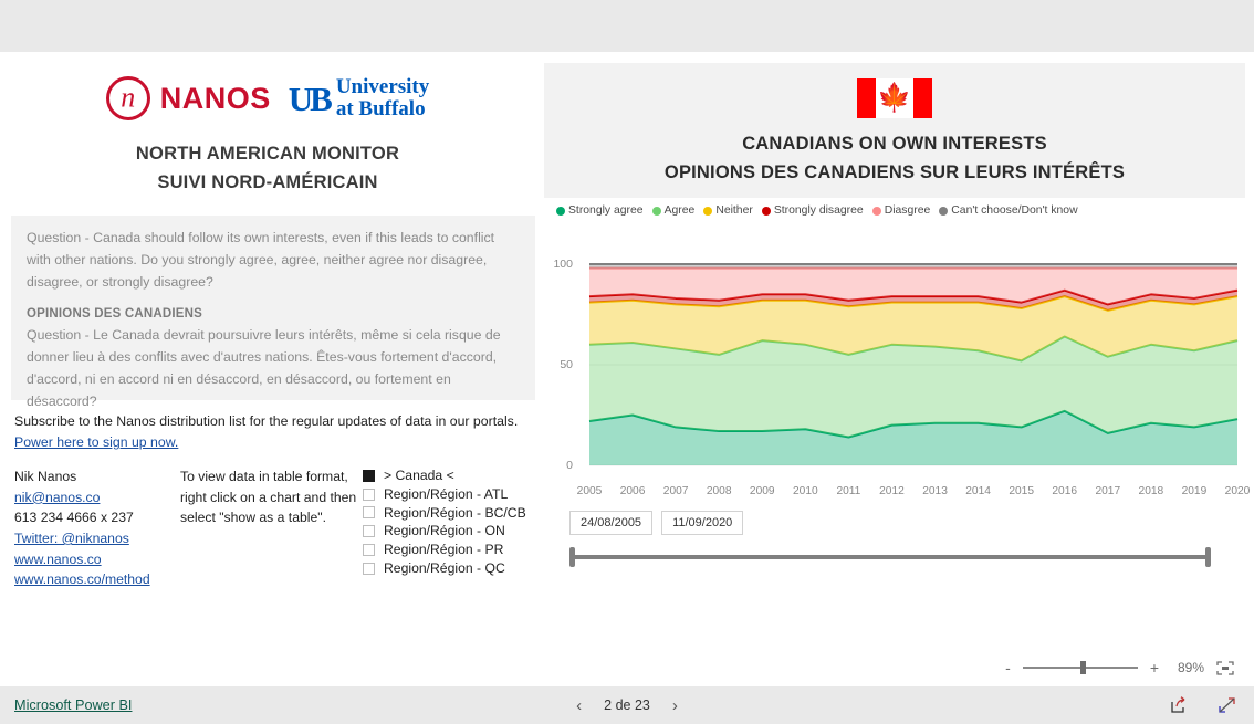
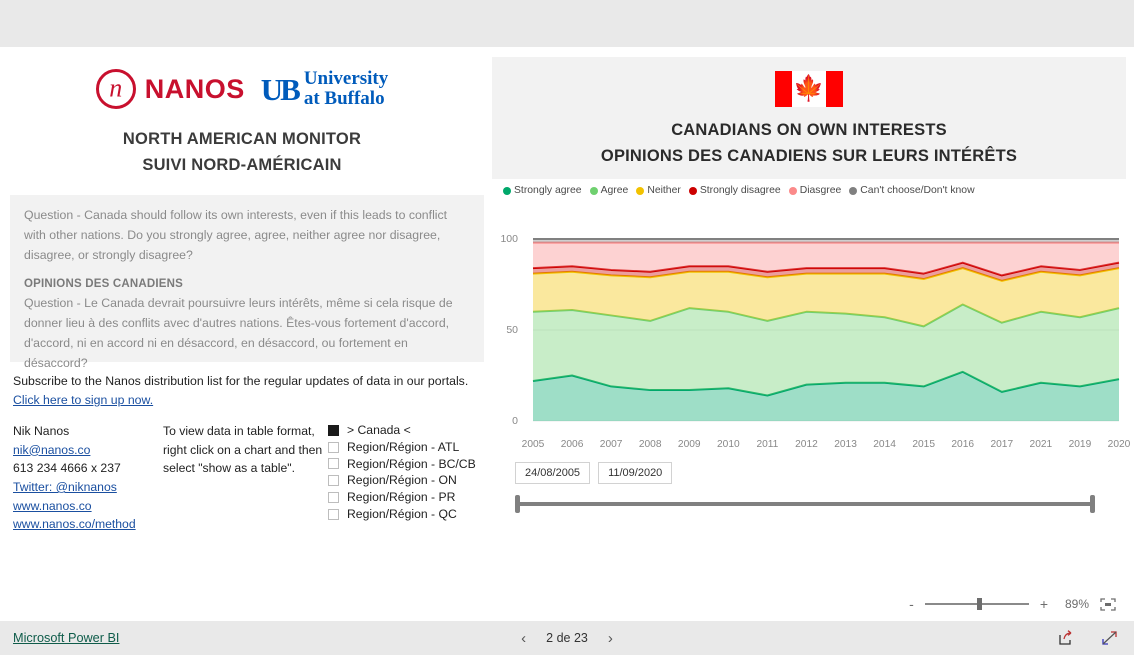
  NANOS
  UB
  University
  at Buffalo
  NORTH AMERICAN MONITOR
  SUIVI NORD-AMÉRICAIN
  Question - Canada should follow its own interests, even if this leads to conflict with other nations. Do you strongly agree, agree, neither agree nor disagree, disagree, or strongly disagree?
  OPINIONS DES CANADIENS
  Question - Le Canada devrait poursuivre leurs intérêts, même si cela risque de donner lieu à des conflits avec d'autres nations. Êtes-vous fortement d'accord, d'accord, ni en accord ni en désaccord, en désaccord, ou fortement en désaccord?
- Subscribe to the Nanos distribution list for the regular updates of data in our portals. Power here to sign up now.
+ Subscribe to the Nanos distribution list for the regular updates of data in our portals. Click here to sign up now.
  Nik Nanos
  nik@nanos.co
  613 234 4666 x 237
  Twitter: @niknanos
  www.nanos.co
  www.nanos.co/method
  To view data in table format, right click on a chart and then select "show as a table".
  > Canada <
  Region/Région - ATL
  Region/Région - BC/CB
  Region/Région - ON
  Region/Région - PR
  Region/Région - QC
  🍁
  CANADIANS ON OWN INTERESTS
  OPINIONS DES CANADIENS SUR LEURS INTÉRÊTS
  Strongly agree
  Agree
  Neither
  Strongly disagree
  Diasgree
  Can't choose/Don't know
  0
  50
  100
  2005
  2006
  2007
  2008
  2009
  2010
  2011
  2012
  2013
  2014
  2015
  2016
  2017
- 2018
+ 2021
  2019
  2020
  24/08/2005
  11/09/2020
  -
  +
  89%
  Microsoft Power BI
  ‹
  2 de 23
  ›
